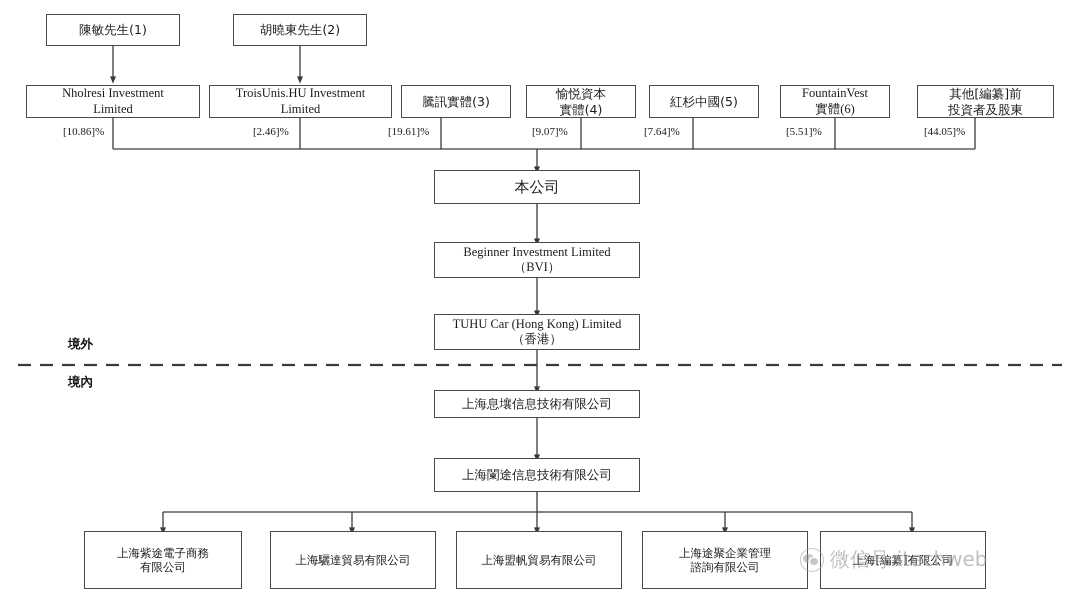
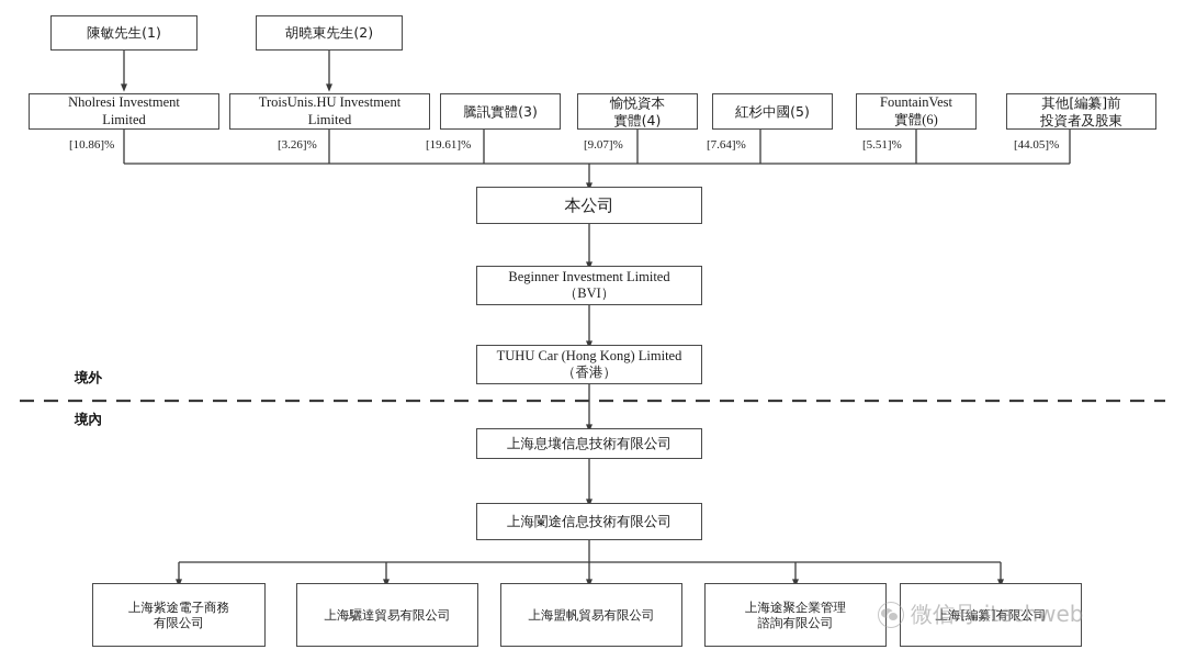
  陳敏先生(1)
  胡曉東先生(2)
  Nholresi Investment
  Limited
  TroisUnis.HU Investment
  Limited
  騰訊實體(3)
  愉悦資本
  實體(4)
  紅杉中國(5)
  FountainVest
  實體(6)
  其他[編纂]前
  投資者及股東
  [10.86]%
- [2.46]%
+ [3.26]%
  [19.61]%
  [9.07]%
  [7.64]%
  [5.51]%
  [44.05]%
  本公司
  Beginner Investment Limited
  （BVI）
  TUHU Car (Hong Kong) Limited
  （香港）
  上海息壤信息技術有限公司
  上海闌途信息技術有限公司
  上海紫途電子商務
  有限公司
  上海驪達貿易有限公司
  上海盟帆貿易有限公司
  上海途聚企業管理
  諮詢有限公司
  上海[編纂]有限公司
  境外
  境內
  微信号:itechweb
